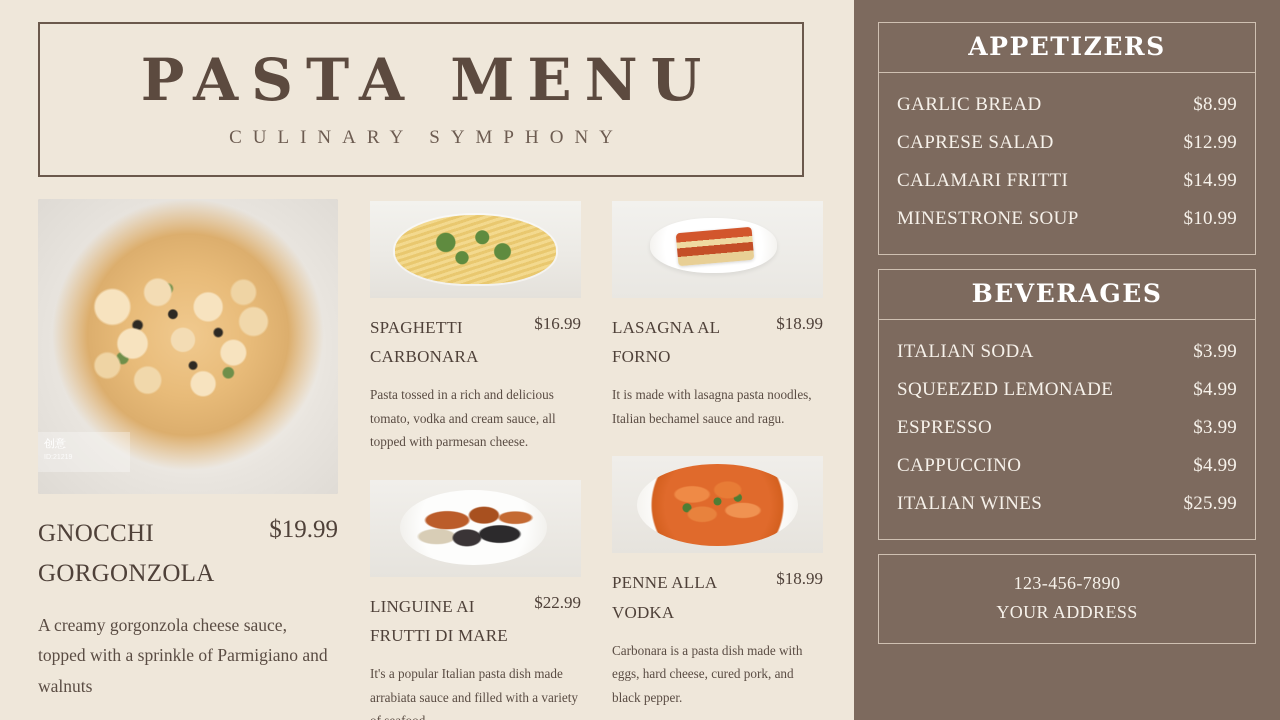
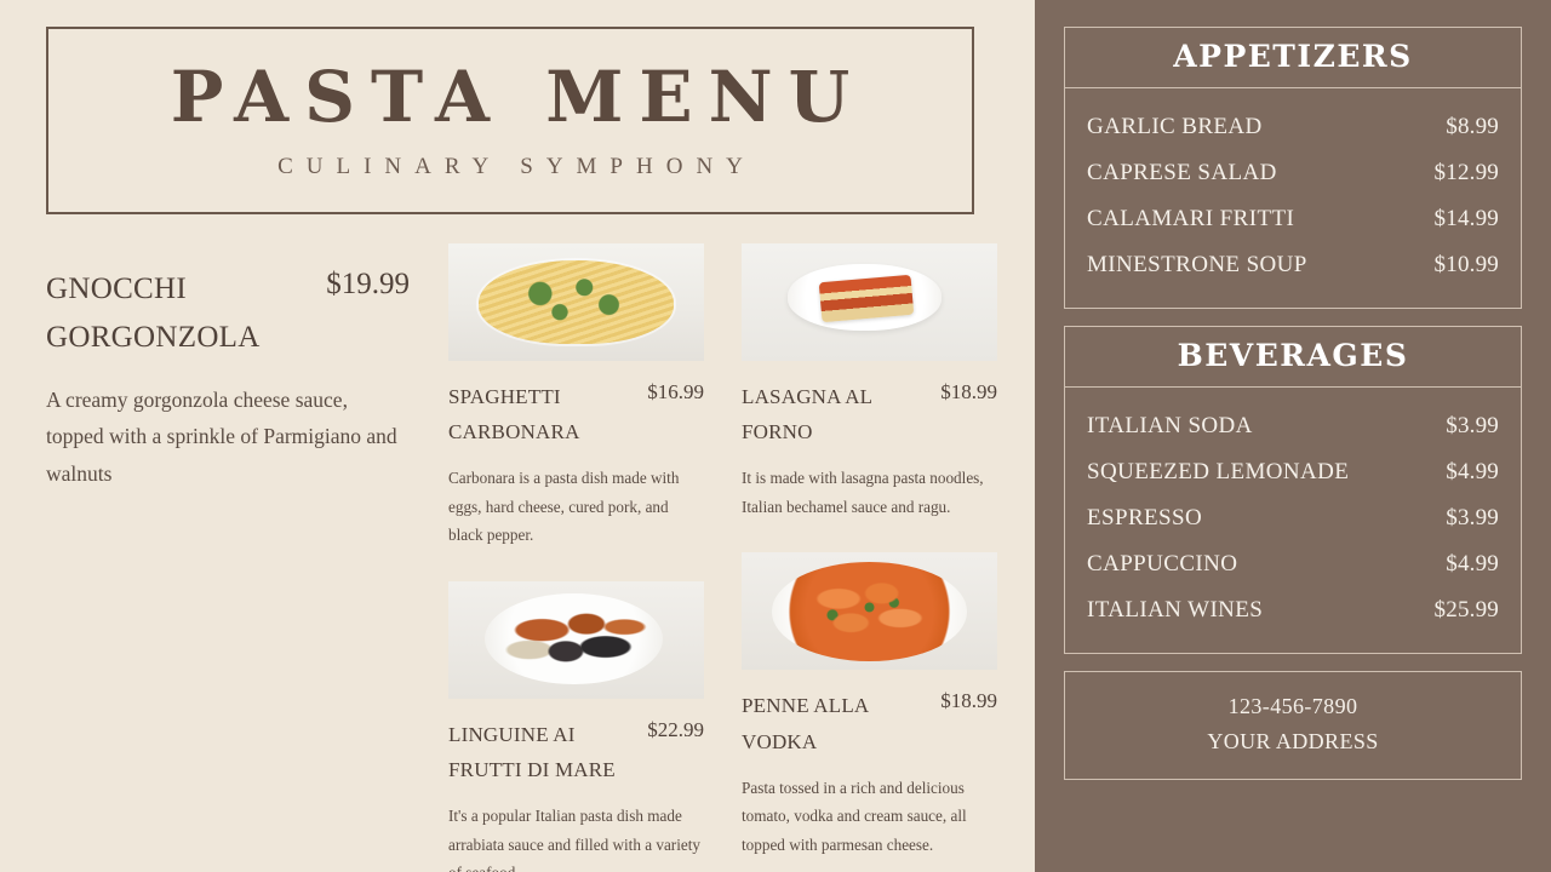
  PASTA MENU
  CULINARY SYMPHONY
- 创意
  GNOCCHI GORGONZOLA
  $19.99
  A creamy gorgonzola cheese sauce, topped with a sprinkle of Parmigiano and walnuts
  SPAGHETTI CARBONARA
  $16.99
- Pasta tossed in a rich and delicious tomato, vodka and cream sauce, all topped with parmesan cheese.
+ Carbonara is a pasta dish made with eggs, hard cheese, cured pork, and black pepper.
  LINGUINE AI FRUTTI DI MARE
  $22.99
  It's a popular Italian pasta dish made arrabiata sauce and filled with a variety
  LASAGNA AL FORNO
  $18.99
  It is made with lasagna pasta noodles, Italian bechamel sauce and ragu.
  PENNE ALLA VODKA
  $18.99
- Carbonara is a pasta dish made with eggs, hard cheese, cured pork, and black pepper.
+ Pasta tossed in a rich and delicious tomato, vodka and cream sauce, all topped with parmesan cheese.
  APPETIZERS
  GARLIC BREAD
  $8.99
  CAPRESE SALAD
  $12.99
  CALAMARI FRITTI
  $14.99
  MINESTRONE SOUP
  $10.99
  BEVERAGES
  ITALIAN SODA
  $3.99
  SQUEEZED LEMONADE
  $4.99
  ESPRESSO
  $3.99
  CAPPUCCINO
  $4.99
  ITALIAN WINES
  $25.99
  123-456-7890
  YOUR ADDRESS
